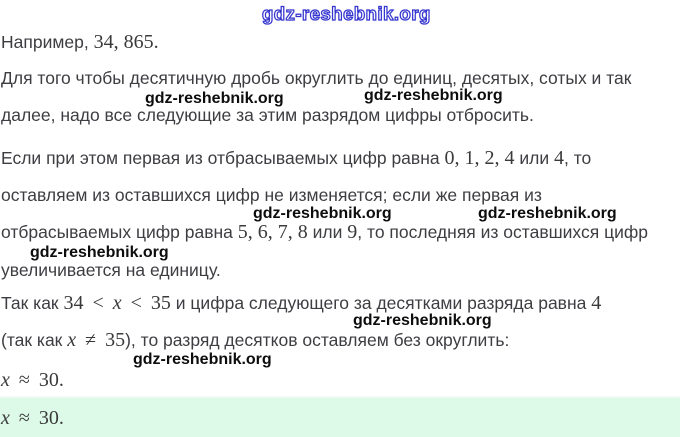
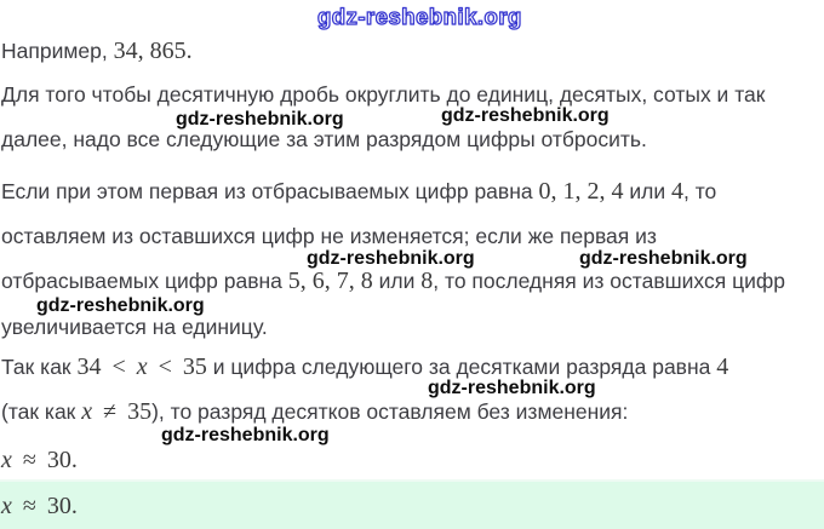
  gdz-reshebnik.org
  gdz-reshebnik.org
  gdz-reshebnik.org
  gdz-reshebnik.org
  gdz-reshebnik.org
  gdz-reshebnik.org
  gdz-reshebnik.org
  gdz-reshebnik.org
  Например, 34, 865.
  Для того чтобы десятичную дробь округлить до единиц, десятых, сотых и так
  далее, надо все следующие за этим разрядом цифры отбросить.
  Если при этом первая из отбрасываемых цифр равна 0, 1, 2, 4 или 4, то
  оставляем из оставшихся цифр не изменяется; если же первая из
- отбрасываемых цифр равна 5, 6, 7, 8 или 9, то последняя из оставшихся цифр
+ отбрасываемых цифр равна 5, 6, 7, 8 или 8, то последняя из оставшихся цифр
  увеличивается на единицу.
  Так как 34 < x < 35 и цифра следующего за десятками разряда равна 4
- (так как x ≠ 35), то разряд десятков оставляем без округлить:
+ (так как x ≠ 35), то разряд десятков оставляем без изменения:
  x ≈ 30.
  x ≈ 30.
